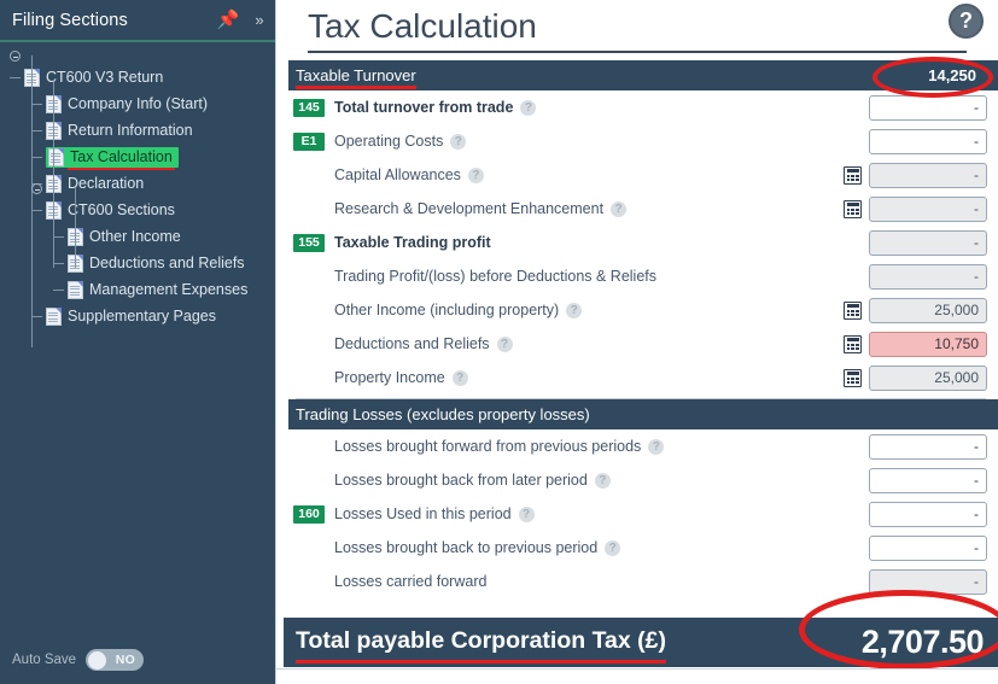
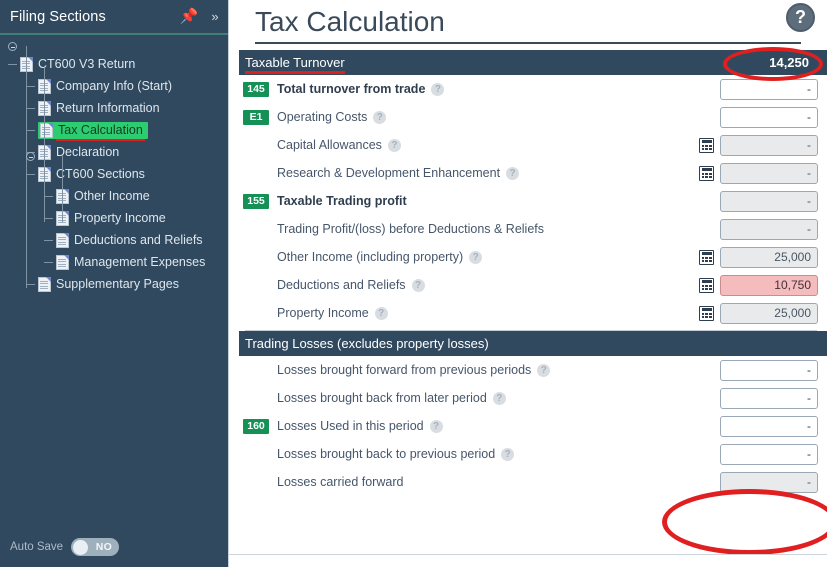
  Filing Sections
  📌
  »
  CT600 V3 Return
  Company Info (Start)
  Return Information
  Tax Calculation
  Declaration
  CT600 Sections
  Other Income
+ Property Income
  Deductions and Reliefs
  Management Expenses
  Supplementary Pages
  Auto Save
  NO
  Tax Calculation
  ?
  Taxable Turnover
  14,250
  145
  Total turnover from trade ?
  -
  E1
  Operating Costs ?
  -
  Capital Allowances ?
  -
  Research & Development Enhancement ?
  -
  155
  Taxable Trading profit
  -
  Trading Profit/(loss) before Deductions & Reliefs
  -
  Other Income (including property) ?
  25,000
  Deductions and Reliefs ?
  10,750
  Property Income ?
  25,000
  Trading Losses (excludes property losses)
  Losses brought forward from previous periods ?
  -
  Losses brought back from later period ?
  -
  160
  Losses Used in this period ?
  -
  Losses brought back to previous period ?
  -
  Losses carried forward
  -
- Total payable Corporation Tax (£)
- 2,707.50
